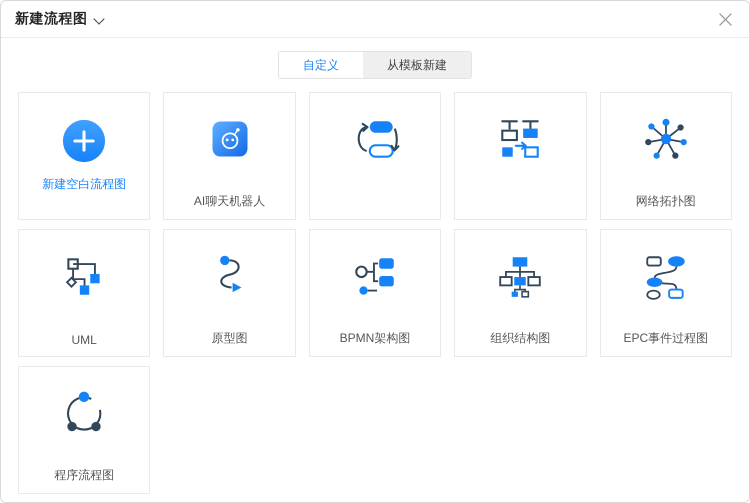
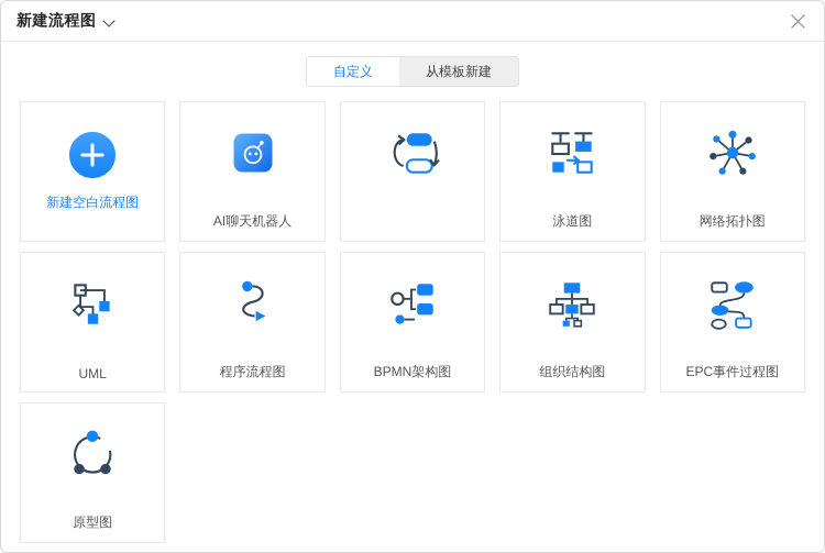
  新建流程图
  自定义
  从模板新建
  新建空白流程图
  AI聊天机器人
+ 泳道图
  网络拓扑图
  UML
- 原型图
+ 程序流程图
  BPMN架构图
  组织结构图
  EPC事件过程图
- 程序流程图
+ 原型图
